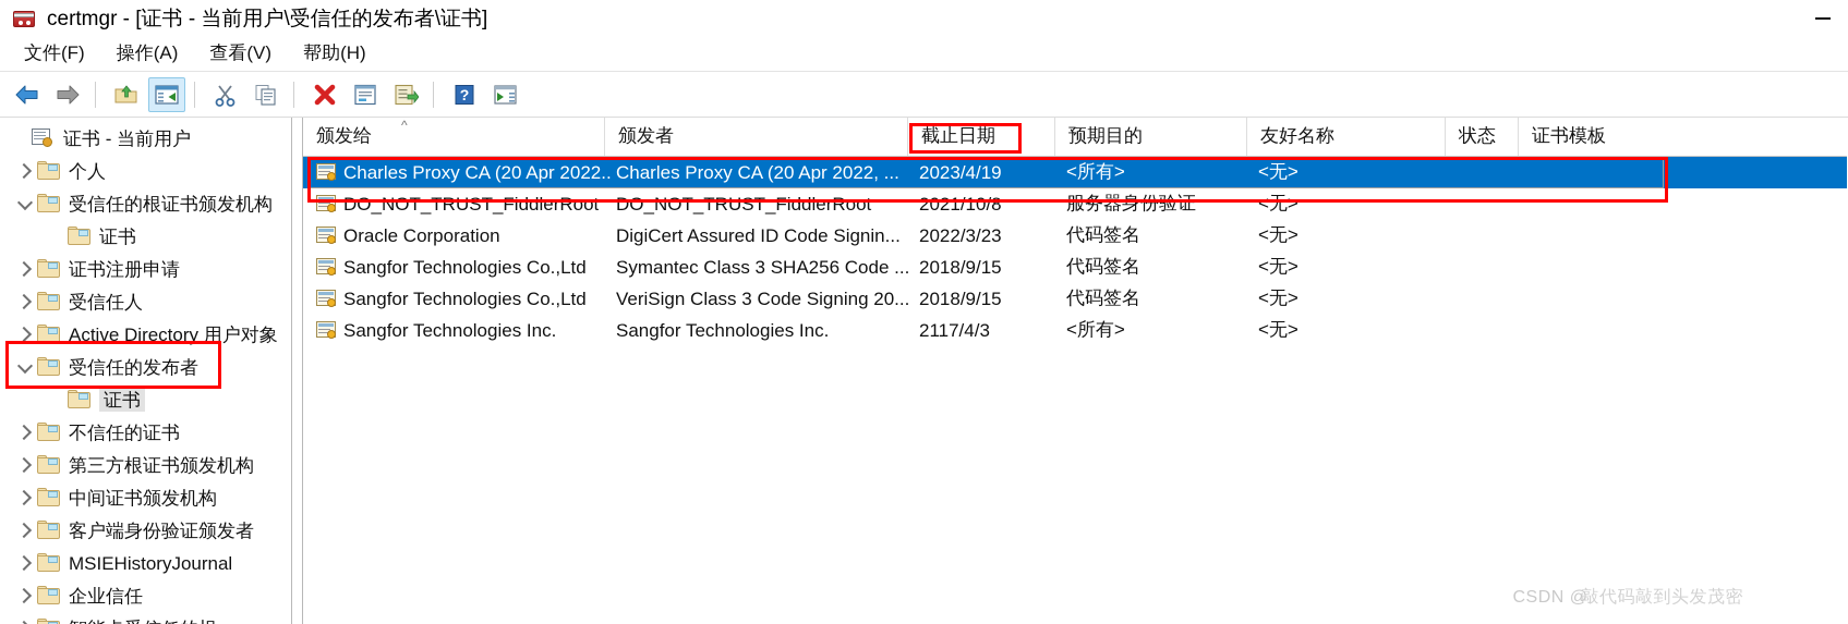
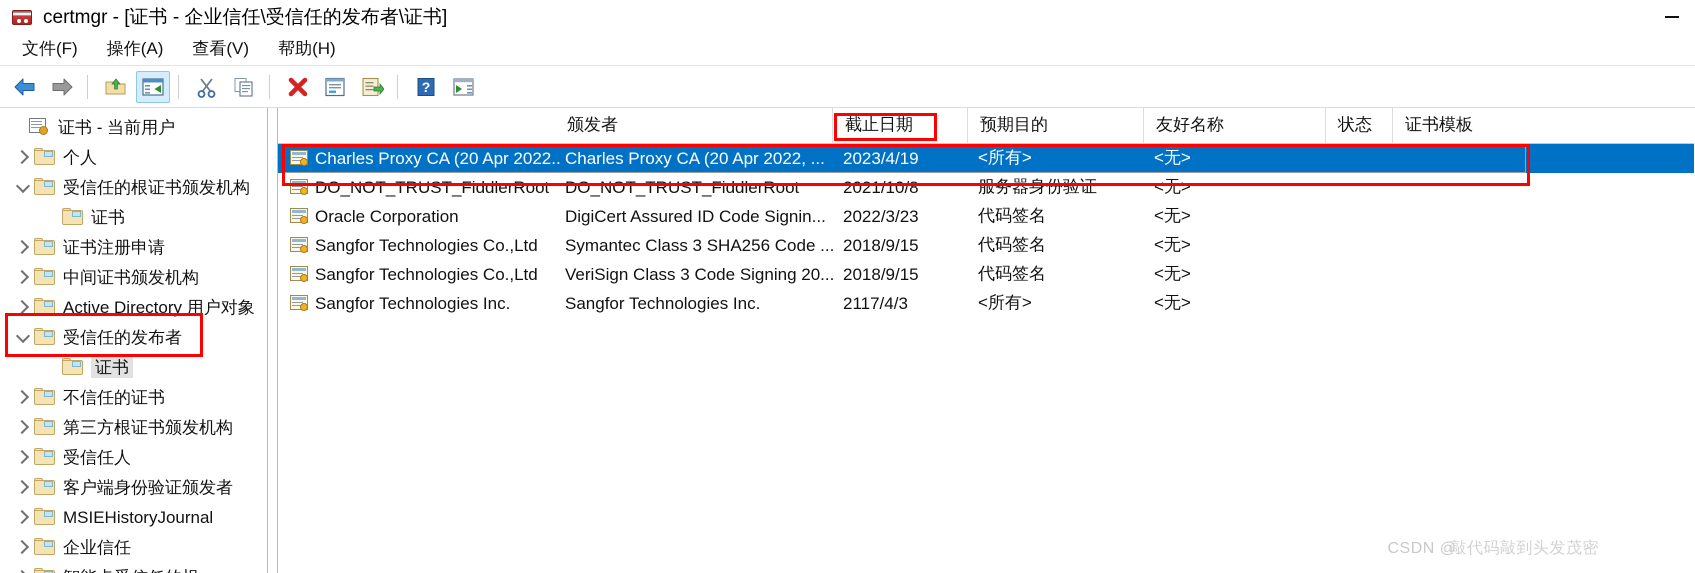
- certmgr - [证书 - 当前用户\受信任的发布者\证书]
+ certmgr - [证书 - 企业信任\受信任的发布者\证书]
  文件(F)
  操作(A)
  查看(V)
  帮助(H)
  ?
  证书 - 当前用户
  个人
  受信任的根证书颁发机构
  证书
  证书注册申请
- 受信任人
+ 中间证书颁发机构
  Active Directory 用户对象
  受信任的发布者
  证书
  不信任的证书
  第三方根证书颁发机构
- 中间证书颁发机构
+ 受信任人
  客户端身份验证颁发者
  MSIEHistoryJournal
  企业信任
- 颁发给
- ^
  颁发者
  截止日期
  预期目的
  友好名称
  状态
  证书模板
  Charles Proxy CA (20 Apr 2022..
  Charles Proxy CA (20 Apr 2022, ...
  2023/4/19
  <所有>
  <无>
  DO_NOT_TRUST_FiddlerRoot
  DO_NOT_TRUST_FiddlerRoot
  2021/10/8
  服务器身份验证
  <无>
  Oracle Corporation
  DigiCert Assured ID Code Signin...
  2022/3/23
  代码签名
  <无>
  Sangfor Technologies Co.,Ltd
  Symantec Class 3 SHA256 Code ...
  2018/9/15
  代码签名
  <无>
  Sangfor Technologies Co.,Ltd
  VeriSign Class 3 Code Signing 20...
  2018/9/15
  代码签名
  <无>
  Sangfor Technologies Inc.
  Sangfor Technologies Inc.
  2117/4/3
  <所有>
  <无>
  CSDN @敲代码敲到头发茂密
